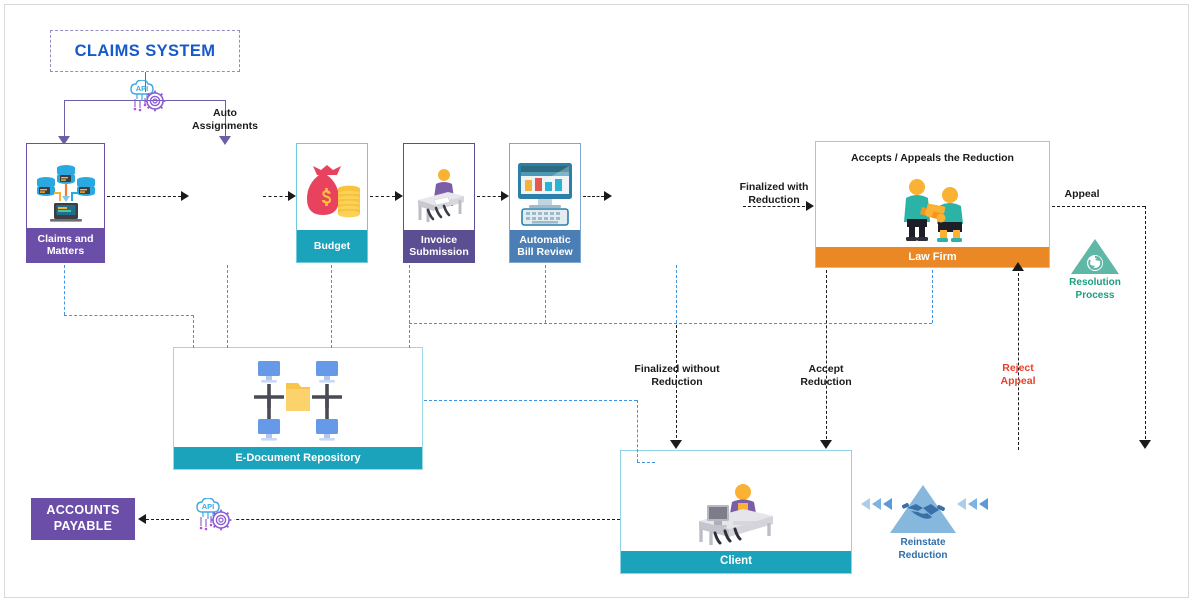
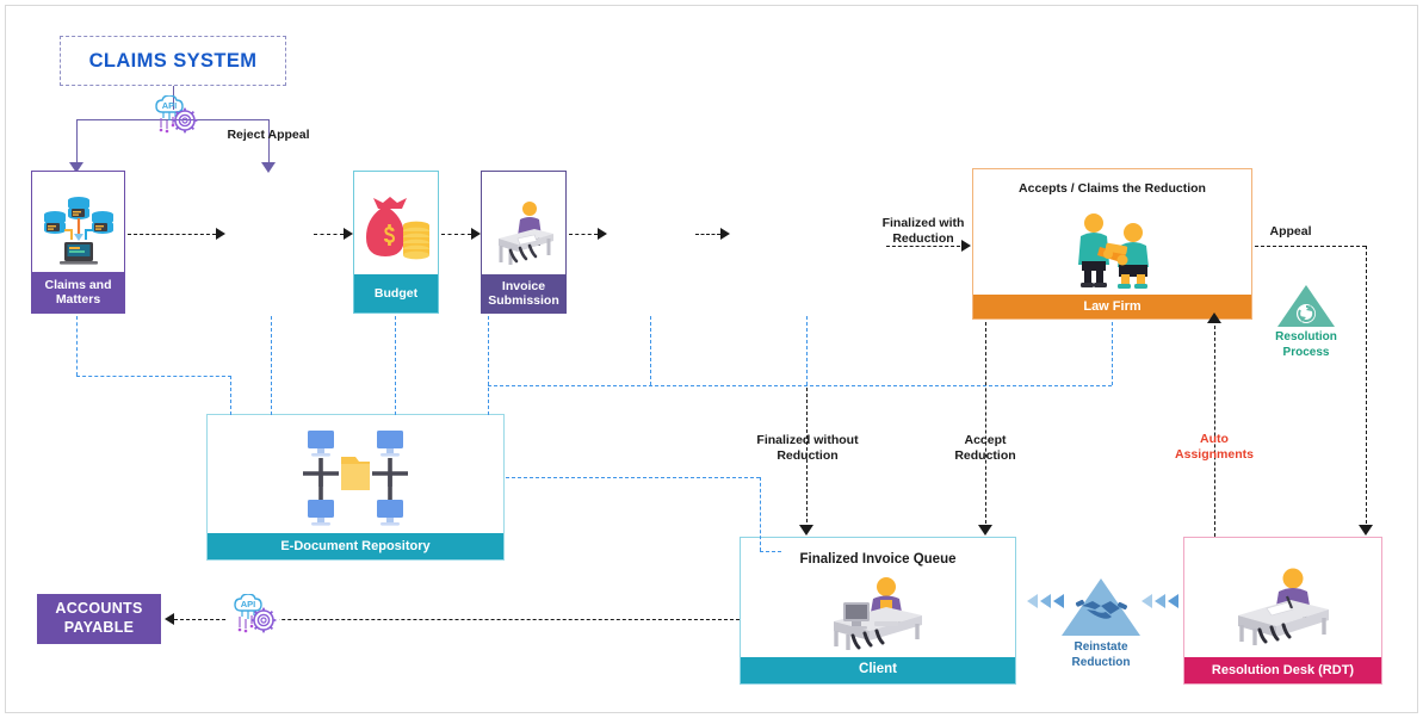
  CLAIMS SYSTEM
- Auto Assignments
+ Reject Appeal
  API
  Claims and Matters
  Budget
  Invoice Submission
- Automatic Bill Review
- Accepts / Appeals the Reduction
+ Accepts / Claims the Reduction
  Law Firm
  E-Document Repository
+ Finalized Invoice Queue
  Client
+ Resolution Desk (RDT)
  Resolution Process
  Reinstate Reduction
  Finalized with Reduction
  Appeal
- Reject Appeal
+ Auto Assignments
  Finalized without Reduction
  Accept Reduction
  ACCOUNTS PAYABLE
  API
